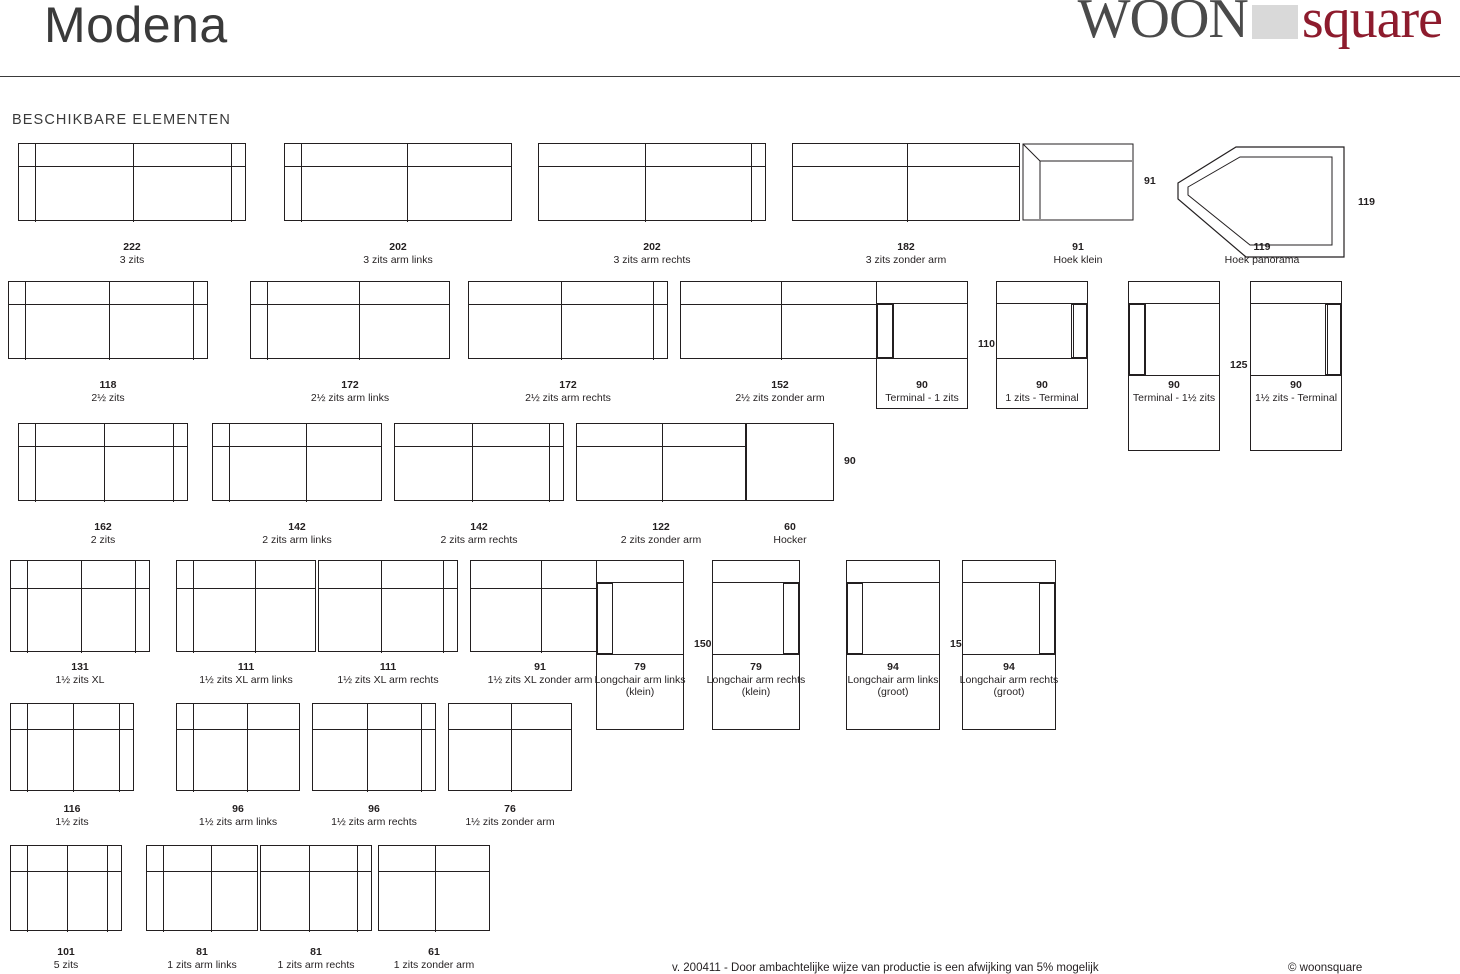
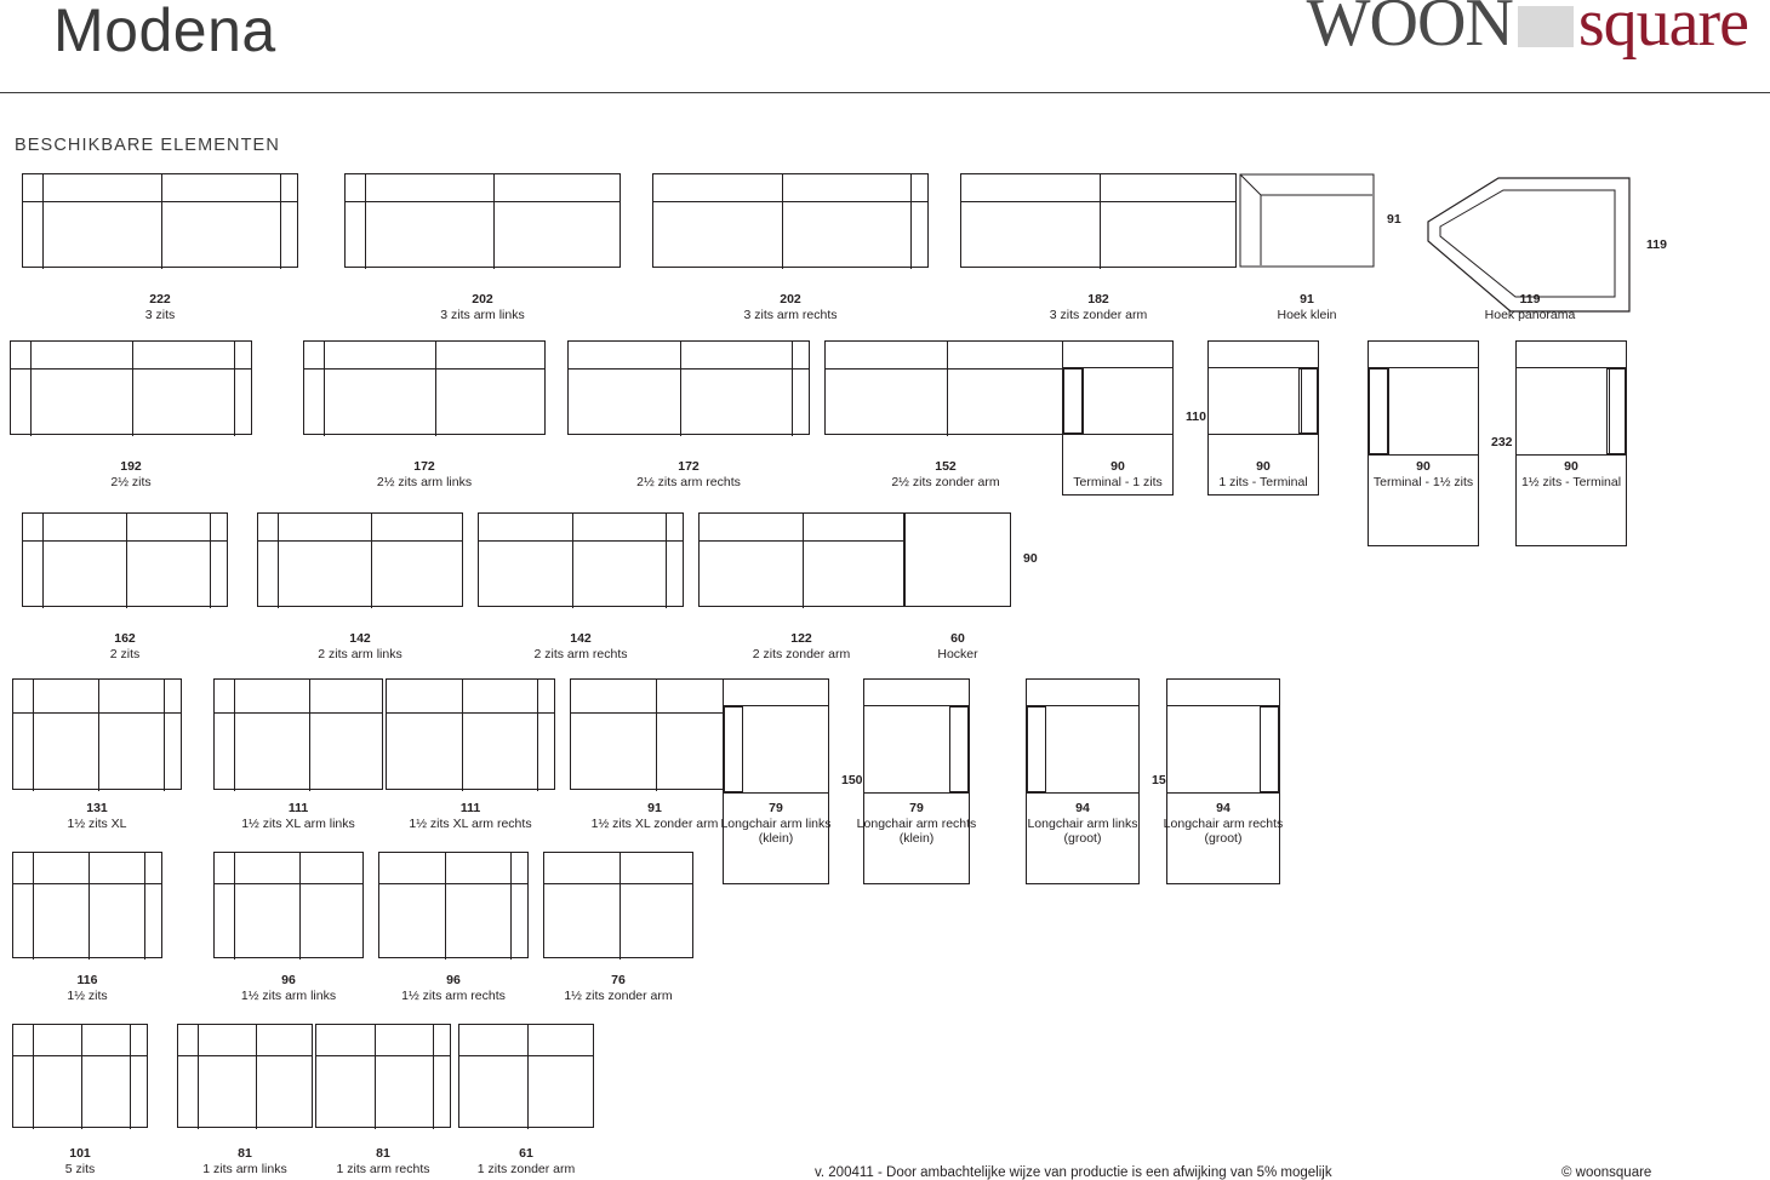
  Modena
  WOON square
  BESCHIKBARE ELEMENTEN
  222
  3 zits
  202
  3 zits arm links
  202
  3 zits arm rechts
  182
  3 zits zonder arm
  91
  91
  Hoek klein
  119
  119
  Hoek panorama
- 118
+ 192
  2½ zits
  172
  2½ zits arm links
  172
  2½ zits arm rechts
  152
  2½ zits zonder arm
  110
  90
  Terminal - 1 zits
  90
  1 zits - Terminal
- 125
+ 232
  90
  Terminal - 1½ zits
  90
  1½ zits - Terminal
  162
  2 zits
  142
  2 zits arm links
  142
  2 zits arm rechts
  122
  2 zits zonder arm
  90
  60
  Hocker
  131
  1½ zits XL
  111
  1½ zits XL arm links
  111
  1½ zits XL arm rechts
  91
  1½ zits XL zonder arm
  150
  79
  Longchair arm links
  (klein)
  79
  Longchair arm rechts
  (klein)
  94
  Longchair arm links
  (groot)
  94
  Longchair arm rechts
  (groot)
  116
  1½ zits
  96
  1½ zits arm links
  96
  1½ zits arm rechts
  76
  1½ zits zonder arm
  101
  5 zits
  81
  1 zits arm links
  81
  1 zits arm rechts
  61
  1 zits zonder arm
  v. 200411 - Door ambachtelijke wijze van productie is een afwijking van 5% mogelijk
  © woonsquare
